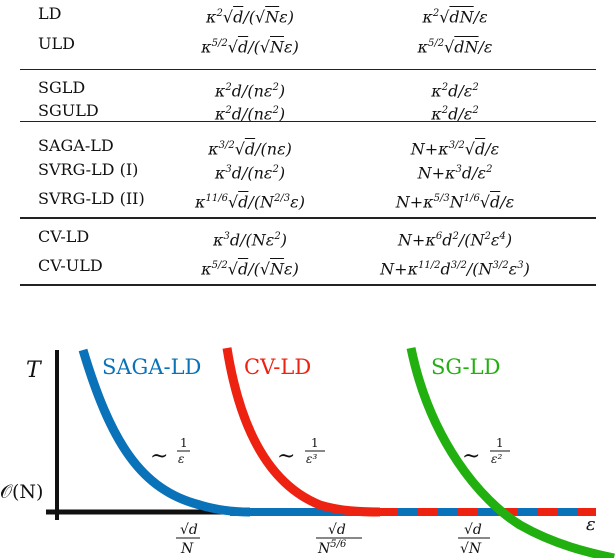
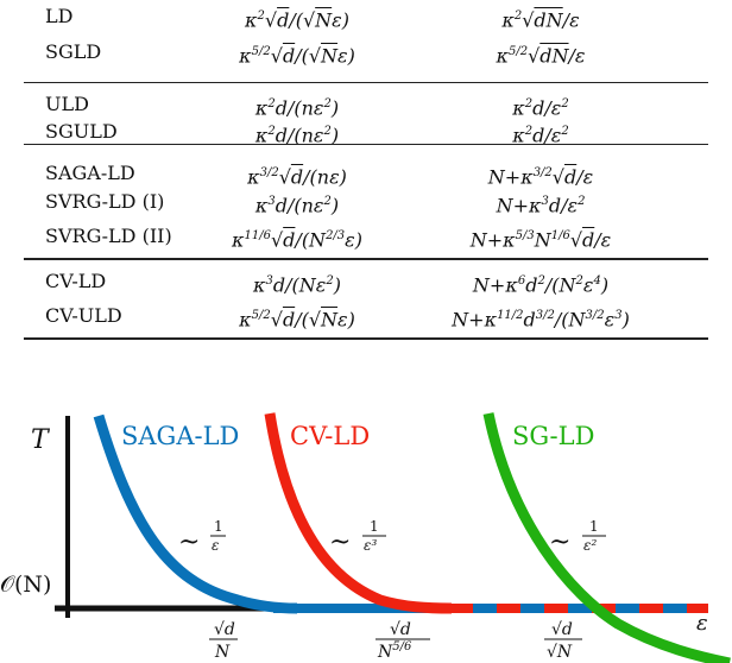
  LD
  κ2√d/(√Nε)
  κ2√dN/ε
- ULD
+ SGLD
  κ5/2√d/(√Nε)
  κ5/2√dN/ε
- SGLD
+ ULD
  κ2d/(nε2)
  κ2d/ε2
  SGULD
  κ2d/(nε2)
  κ2d/ε2
  SAGA-LD
  κ3/2√d/(nε)
  N+κ3/2√d/ε
  SVRG-LD (I)
  κ3d/(nε2)
  N+κ3d/ε2
  SVRG-LD (II)
  κ11/6√d/(N2/3ε)
  N+κ5/3N1/6√d/ε
  CV-LD
  κ3d/(Nε2)
  N+κ6d2/(N2ε4)
  CV-ULD
  κ5/2√d/(√Nε)
  N+κ11/2d3/2/(N3/2ε3)
  T
  𝒪(N)
  ε
  SAGA-LD
  CV-LD
  SG-LD
  ~
  1
  ε
  ~
  1
  ε³
  ~
  1
  ε²
  √d
  N
  √d
  N5/6
  √d
  √N
